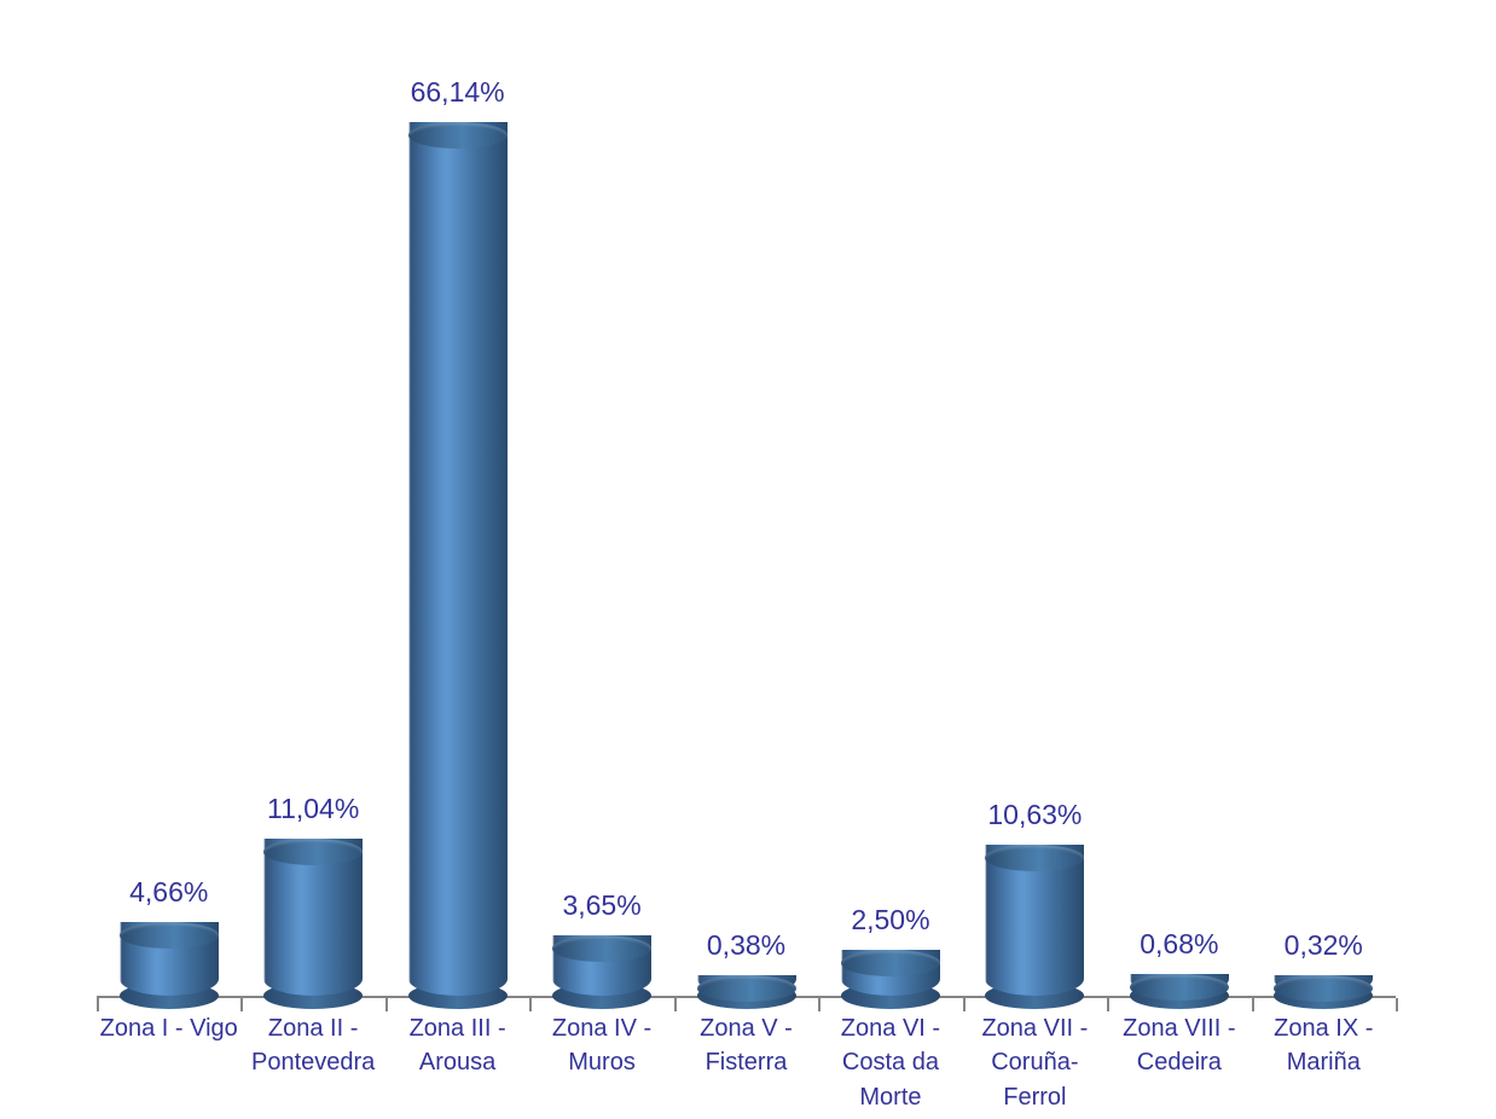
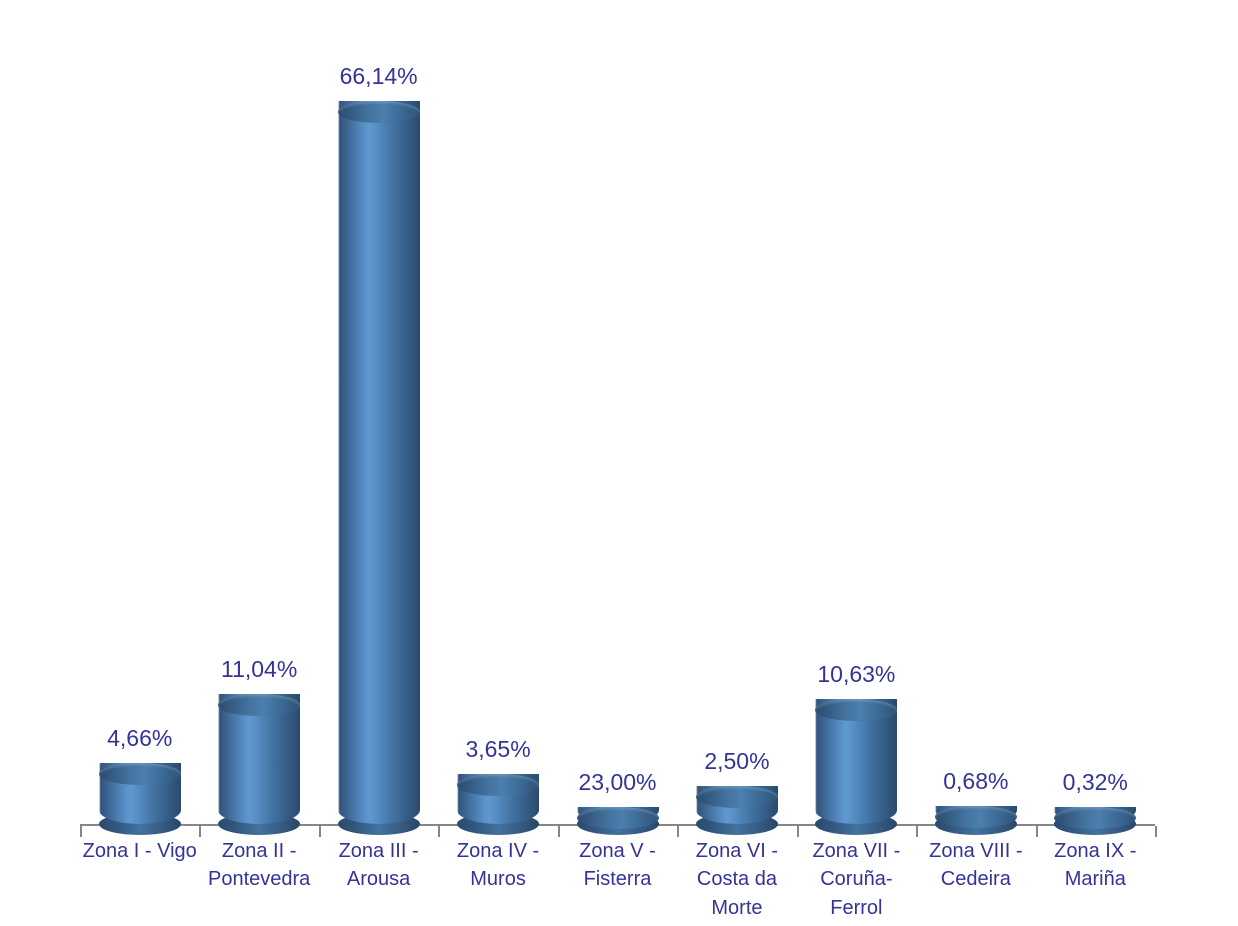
  4,66%
  Zona I - Vigo
  11,04%
  Zona II -
  Pontevedra
  66,14%
  Zona III -
  Arousa
  3,65%
  Zona IV -
  Muros
- 0,38%
+ 23,00%
  Zona V -
  Fisterra
  2,50%
  Zona VI -
  Costa da
  Morte
  10,63%
  Zona VII -
  Coruña-
  Ferrol
  0,68%
  Zona VIII -
  Cedeira
  0,32%
  Zona IX -
  Mariña
